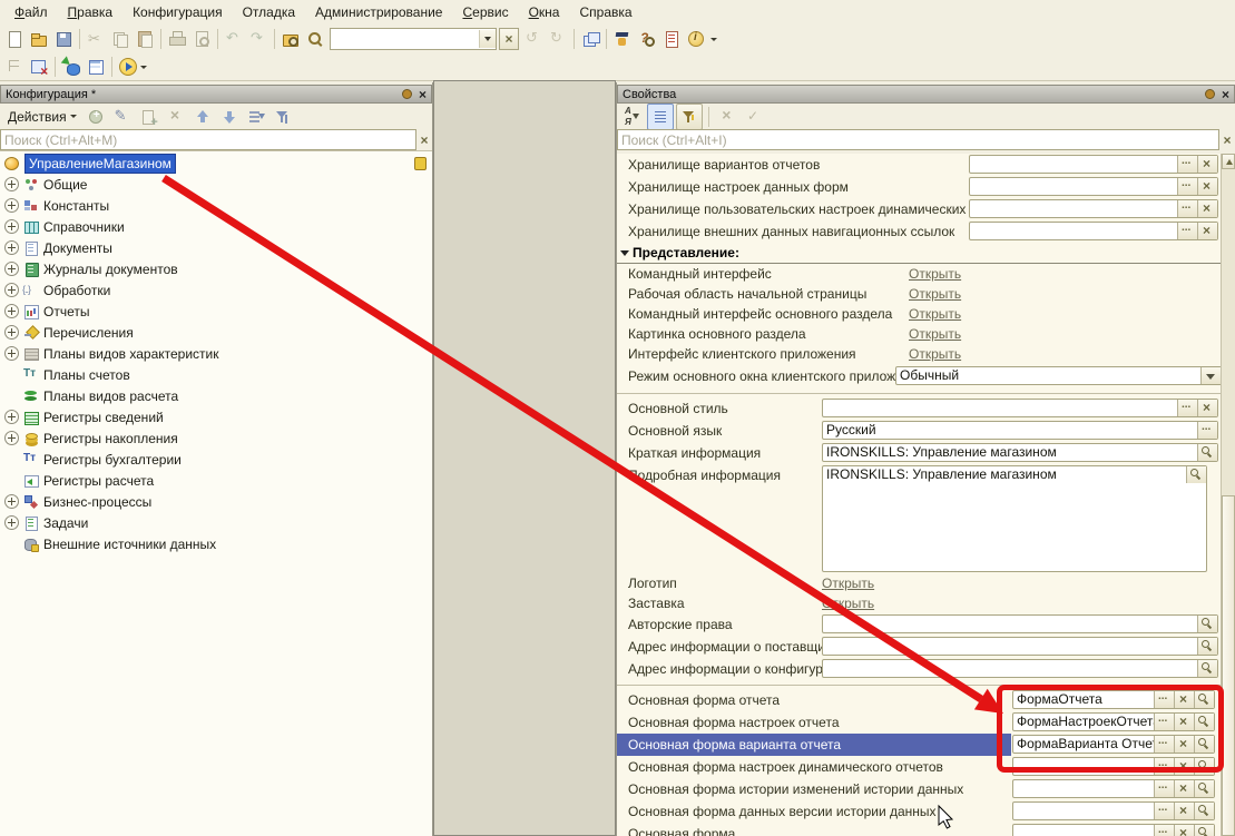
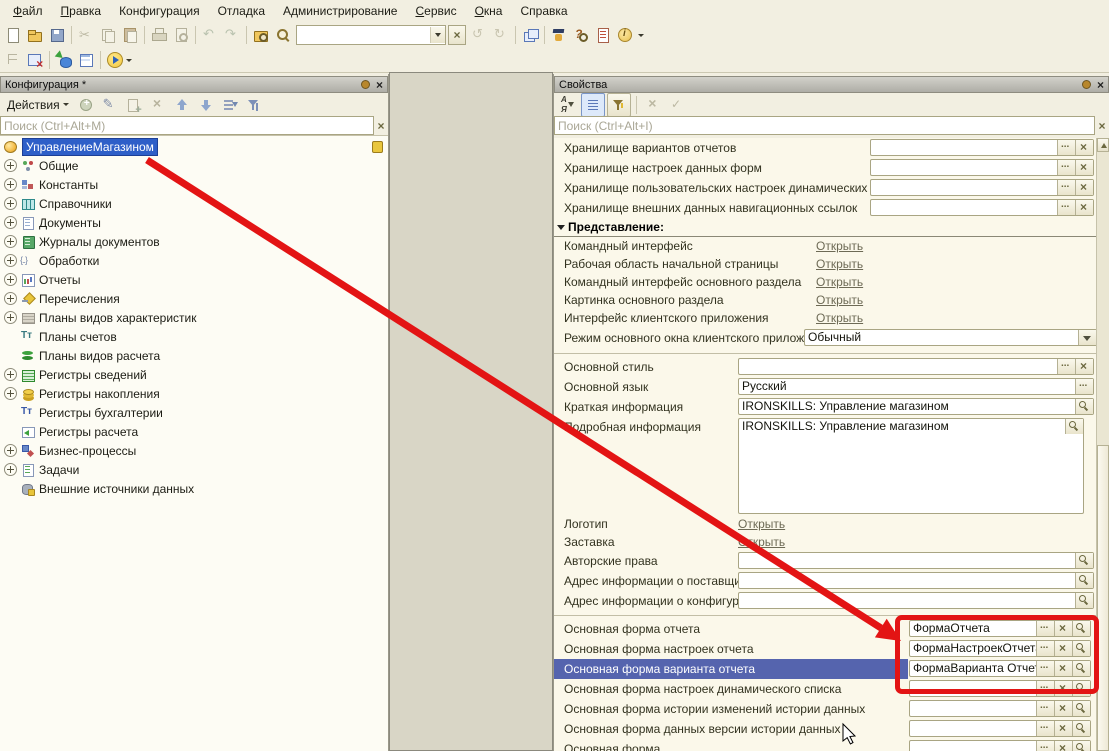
  Файл
  Правка
  Конфигурация
  Отладка
  Администрирование
  Сервис
  Окна
  Справка
  ×
  Конфигурация *
  ×
  Действия
  Поиск (Ctrl+Alt+M)
  ×
  УправлениеМагазином
  Общие
  Константы
  Справочники
  Документы
  Журналы документов
  Обработки
  Отчеты
  Перечисления
  Планы видов характеристик
  Планы счетов
  Планы видов расчета
  Регистры сведений
  Регистры накопления
  Регистры бухгалтерии
  Регистры расчета
  Бизнес-процессы
  Задачи
  Внешние источники данных
  Свойства
  ×
  Поиск (Ctrl+Alt+I)
  ×
  Хранилище вариантов отчетов
  Хранилище настроек данных форм
  Хранилище пользовательских настроек динамических
  Хранилище внешних данных навигационных ссылок
  Представление:
  Командный интерфейс
  Открыть
  Рабочая область начальной страницы
  Открыть
  Командный интерфейс основного раздела
  Открыть
  Картинка основного раздела
  Открыть
  Интерфейс клиентского приложения
  Открыть
  Режим основного окна клиентского прилож
  Обычный
  Основной стиль
  Основной язык
  Русский
  Краткая информация
  IRONSKILLS: Управление магазином
  одробная информация
  IRONSKILLS: Управление магазином
  Логотип
  Открыть
  Заставка
  крыть
  Авторские права
  Адрес информации о поставщ
  Адрес информации о конфигур
  Основная форма отчета
  ФормаОтчета
  Основная форма настроек отчета
  ФормаНастроекОтчет
  Основная форма варианта отчета
  ФормаВарианта Отче
- Основная форма настроек динамического отчетов
+ Основная форма настроек динамического списка
  Основная форма истории изменений истории данных
  Основная форма данных версии истории данных
  Основная форма
